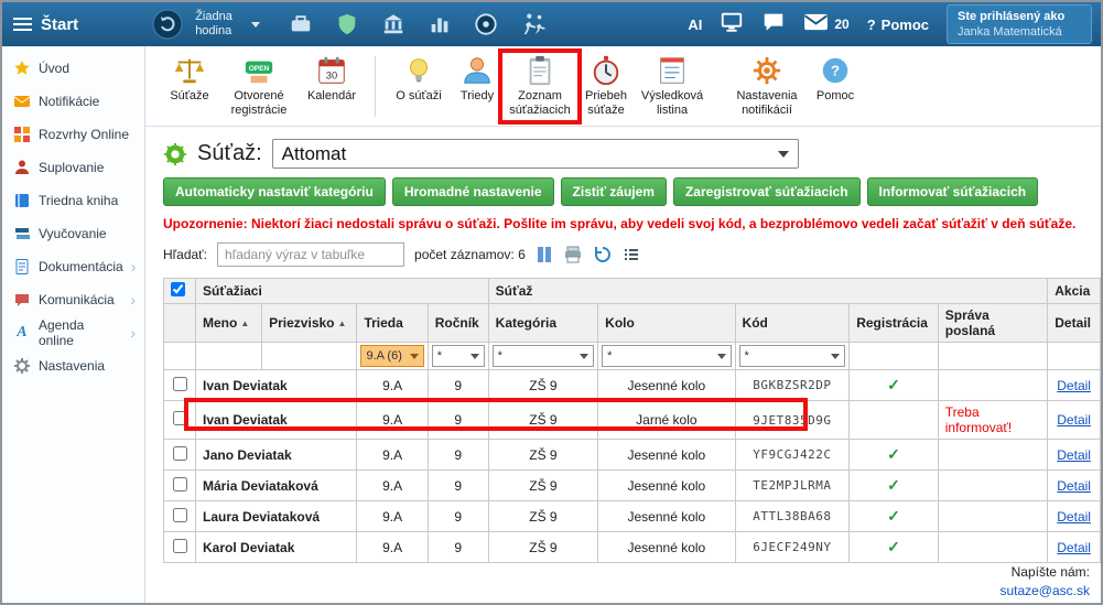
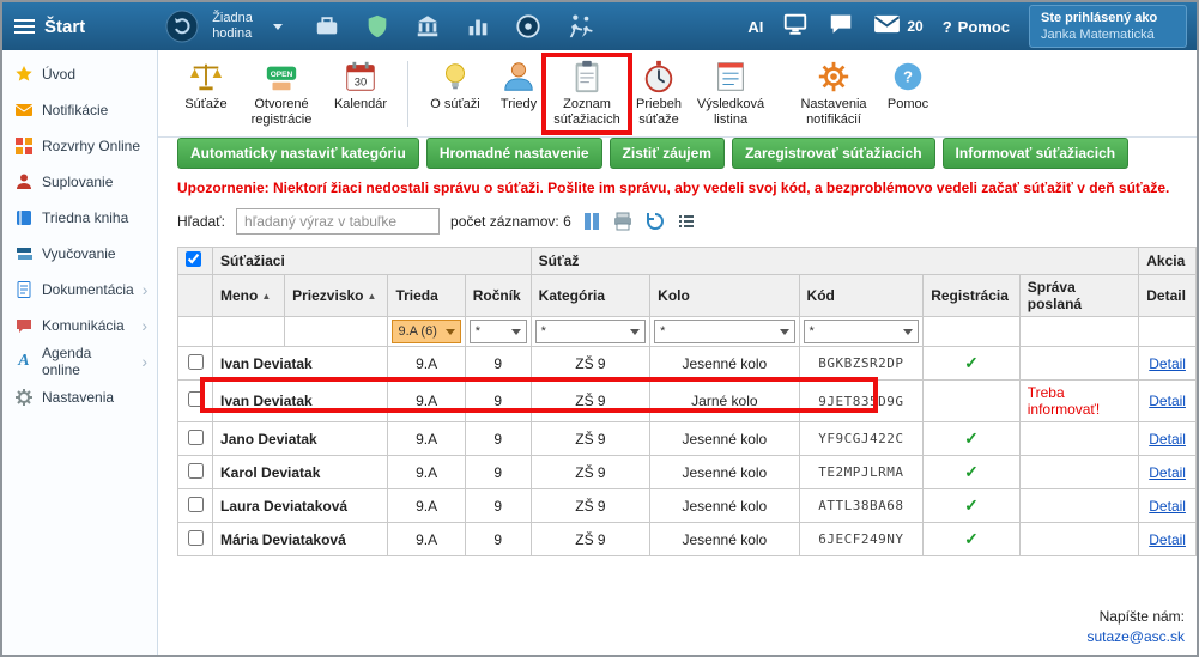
  Štart
  Žiadna hodina
  AI
  20
  ?
  Pomoc
  Ste prihlásený ako
  Janka Matematická
  Úvod
  Notifikácie
  Rozvrhy Online
  Suplovanie
  Triedna kniha
  Vyučovanie
  Dokumentácia
  ›
  Komunikácia
  ›
  A
  Agenda online
  ›
  Nastavenia
  Súťaže
  Otvorené registrácie
  30
  Kalendár
  O súťaži
  Triedy
  Zoznam súťažiacich
  Priebeh súťaže
  Výsledková listina
  Nastavenia notifikácií
  ?
  Pomoc
- Súťaž:
- Attomat
  Automaticky nastaviť kategóriu
  Hromadné nastavenie
  Zistiť záujem
  Zaregistrovať súťažiacich
  Informovať súťažiacich
  Upozornenie: Niektorí žiaci nedostali správu o súťaži. Pošlite im správu, aby vedeli svoj kód, a bezproblémovo vedeli začať súťažiť v deň súťaže.
  Hľadať:
  hľadaný výraz v tabuľke
  počet záznamov: 6
  	Súťažiaci	Súťaž	Akcia
  	Meno ▲	Priezvisko ▲	Trieda	Ročník	Kategória	Kolo	Kód	Registrácia	Správa poslaná	Detail
  			9.A (6)	*	*	*	*
  	Ivan Deviatak	9.A	9	ZŠ 9	Jesenné kolo	BGKBZSR2DP	✓		Detail
  	Ivan Deviatak	9.A	9	ZŠ 9	Jarné kolo	9JET835D9G		Treba informovať!	Detail
  	Jano Deviatak	9.A	9	ZŠ 9	Jesenné kolo	YF9CGJ422C	✓		Detail
- 	Mária Deviataková	9.A	9	ZŠ 9	Jesenné kolo	TE2MPJLRMA	✓		Detail
+ 	Karol Deviatak	9.A	9	ZŠ 9	Jesenné kolo	TE2MPJLRMA	✓		Detail
  	Laura Deviataková	9.A	9	ZŠ 9	Jesenné kolo	ATTL38BA68	✓		Detail
- 	Karol Deviatak	9.A	9	ZŠ 9	Jesenné kolo	6JECF249NY	✓		Detail
+ 	Mária Deviataková	9.A	9	ZŠ 9	Jesenné kolo	6JECF249NY	✓		Detail
  Napíšte nám:
  sutaze@asc.sk
